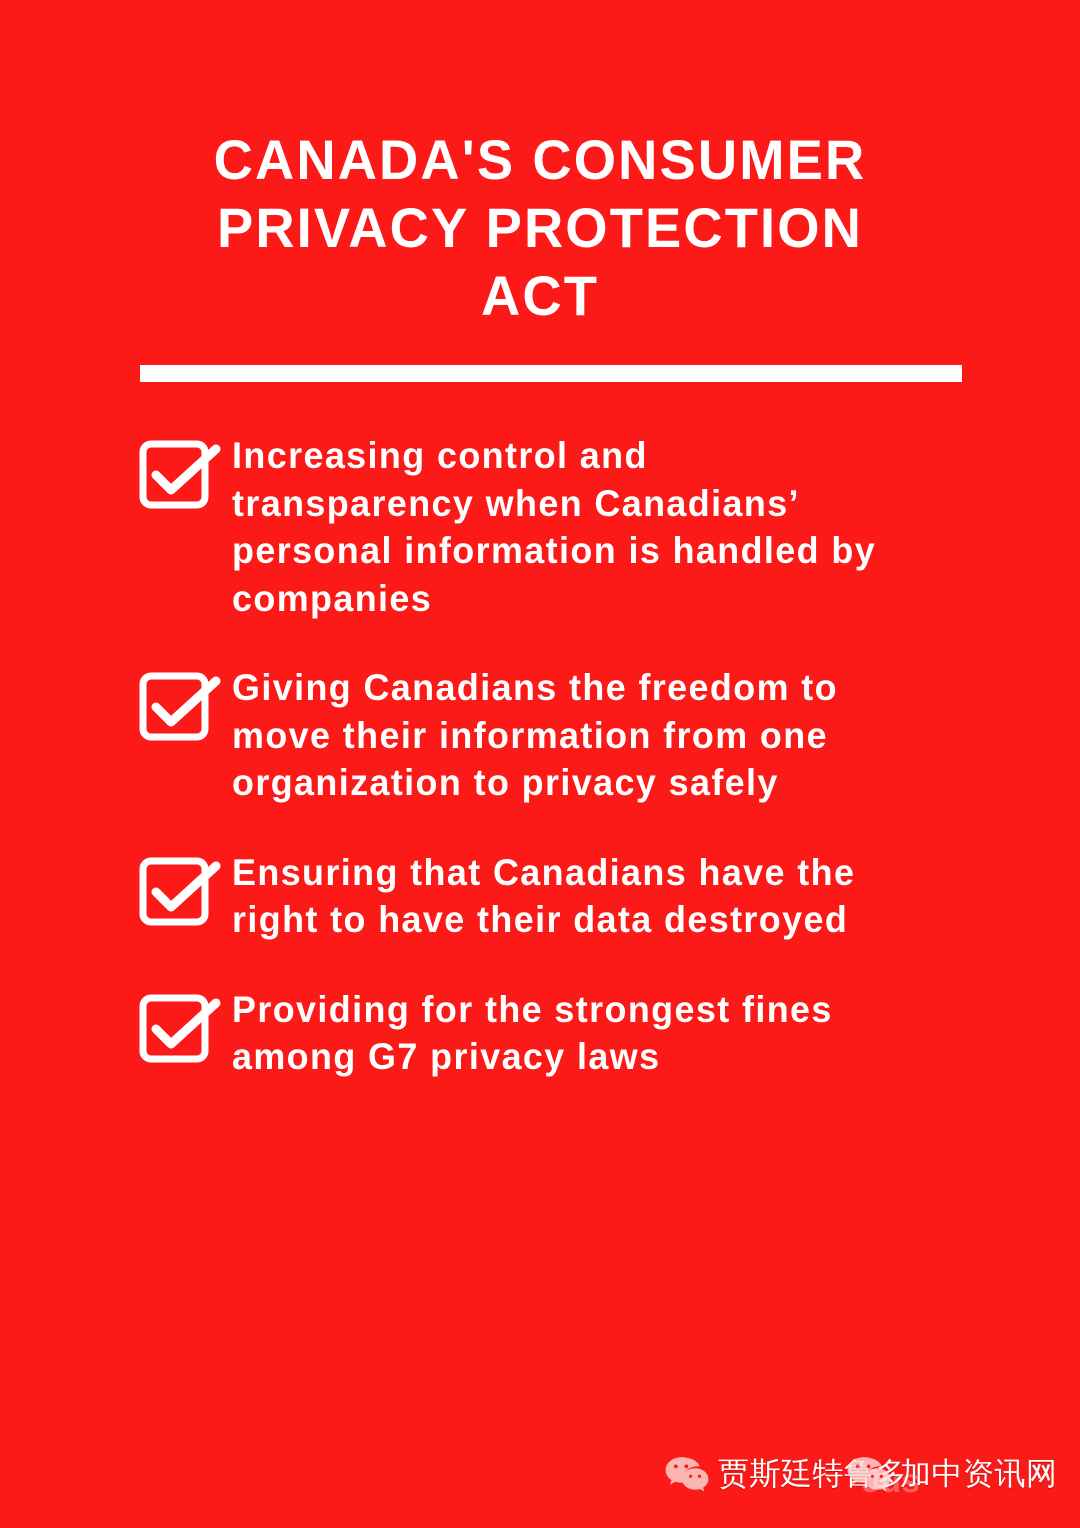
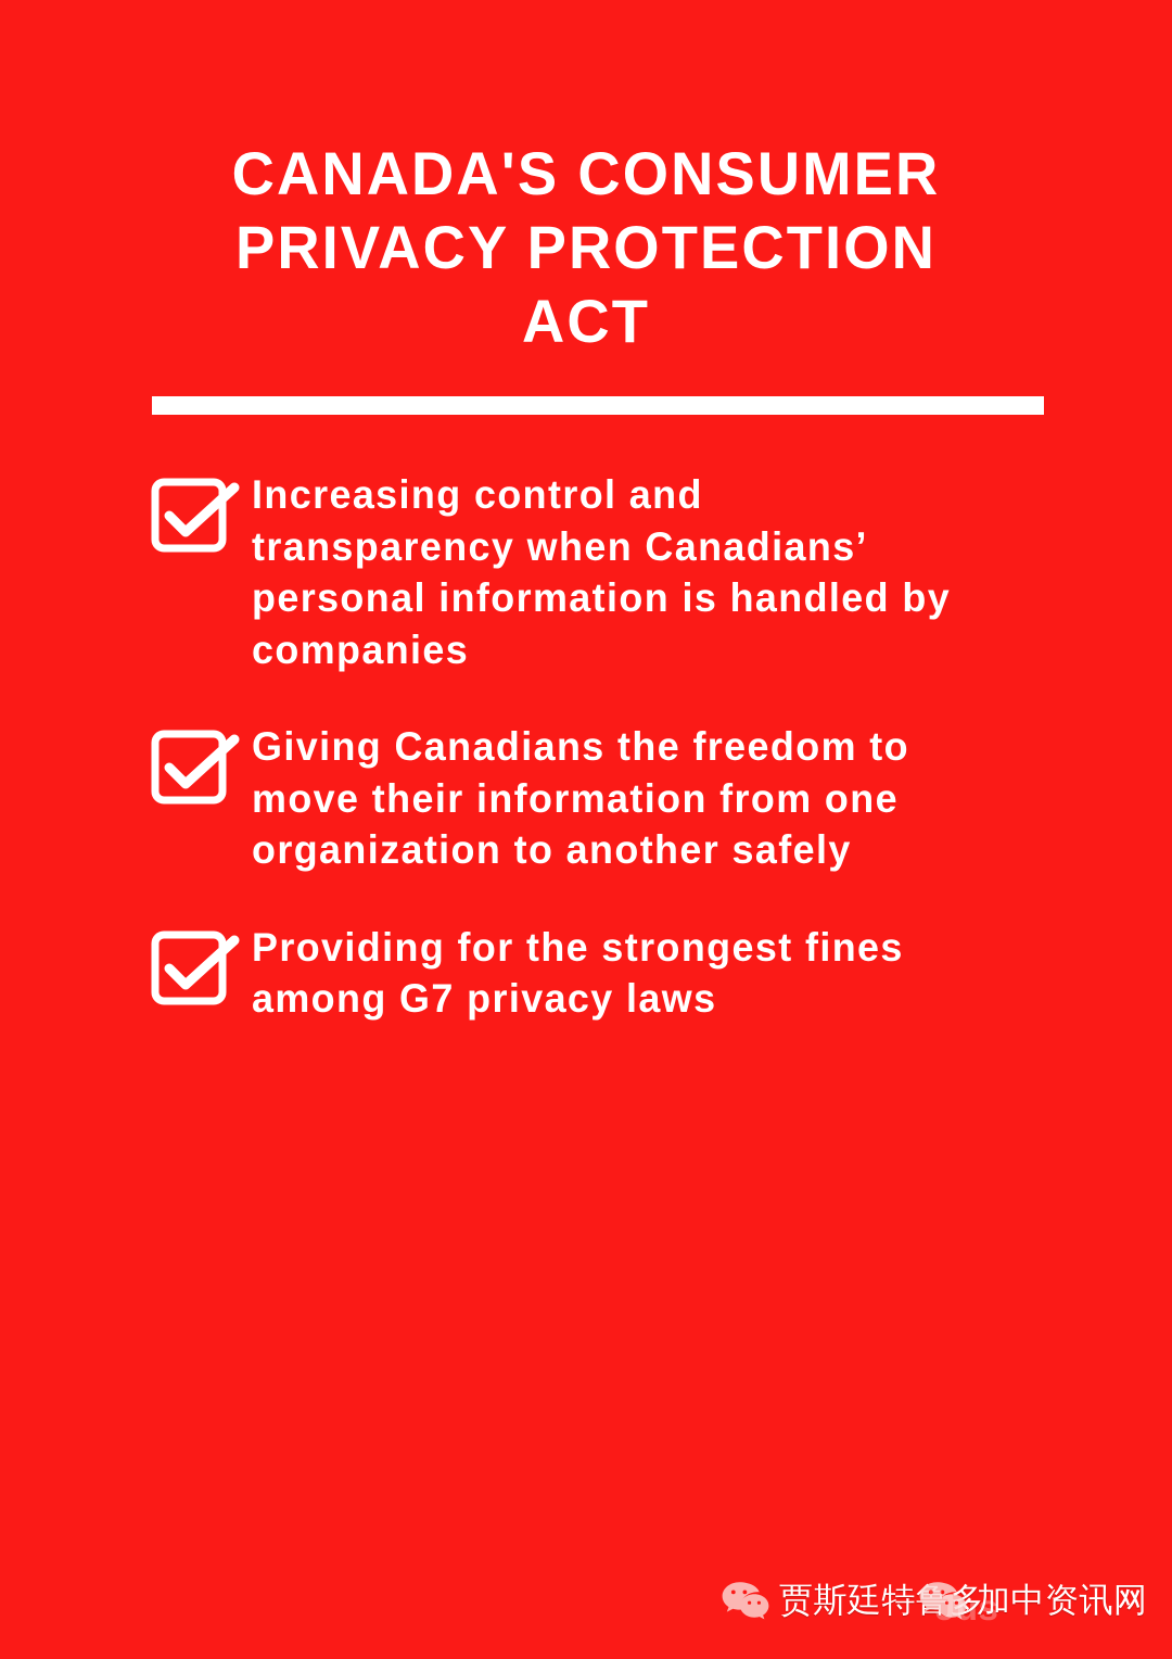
  CANADA'S CONSUMER
  PRIVACY PROTECTION
  ACT
  Increasing control and transparency when Canadians’ personal information is handled by companies
- Giving Canadians the freedom to move their information from one organization to privacy safely
+ Giving Canadians the freedom to move their information from one organization to another safely
- Ensuring that Canadians have the right to have their data destroyed
  Providing for the strongest fines among G7 privacy laws
  贾斯廷特鲁多
  加中资讯网
  Jus
